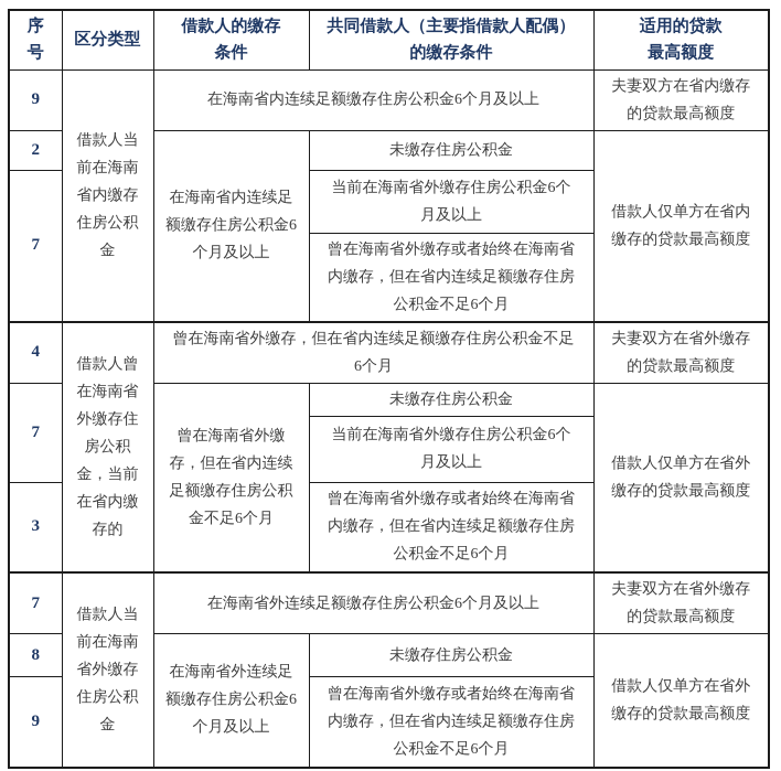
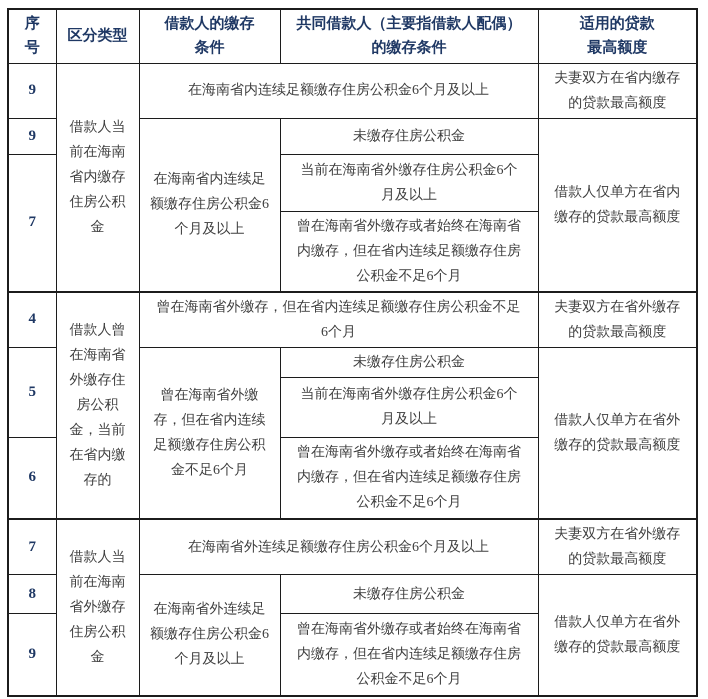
  序 号	区分类型	借款人的缴存 条件	共同借款人（主要指借款人配偶） 的缴存条件	适用的贷款 最高额度
  9	借款人当前在海南省内缴存住房公积金	在海南省内连续足额缴存住房公积金6个月及以上	夫妻双方在省内缴存的贷款最高额度
- 2	在海南省内连续足额缴存住房公积金6个月及以上	未缴存住房公积金	借款人仅单方在省内缴存的贷款最高额度
+ 9	在海南省内连续足额缴存住房公积金6个月及以上	未缴存住房公积金	借款人仅单方在省内缴存的贷款最高额度
  7	当前在海南省外缴存住房公积金6个月及以上
  曾在海南省外缴存或者始终在海南省内缴存，但在省内连续足额缴存住房公积金不足6个月
  4	借款人曾在海南省外缴存住房公积金，当前在省内缴存的	曾在海南省外缴存，但在省内连续足额缴存住房公积金不足6个月	夫妻双方在省外缴存的贷款最高额度
- 7	曾在海南省外缴存，但在省内连续足额缴存住房公积金不足6个月	未缴存住房公积金	借款人仅单方在省外缴存的贷款最高额度
+ 5	曾在海南省外缴存，但在省内连续足额缴存住房公积金不足6个月	未缴存住房公积金	借款人仅单方在省外缴存的贷款最高额度
  当前在海南省外缴存住房公积金6个月及以上
- 3	曾在海南省外缴存或者始终在海南省内缴存，但在省内连续足额缴存住房公积金不足6个月
+ 6	曾在海南省外缴存或者始终在海南省内缴存，但在省内连续足额缴存住房公积金不足6个月
  7	借款人当前在海南省外缴存住房公积金	在海南省外连续足额缴存住房公积金6个月及以上	夫妻双方在省外缴存的贷款最高额度
  8	在海南省外连续足额缴存住房公积金6个月及以上	未缴存住房公积金	借款人仅单方在省外缴存的贷款最高额度
  9	曾在海南省外缴存或者始终在海南省内缴存，但在省内连续足额缴存住房公积金不足6个月
